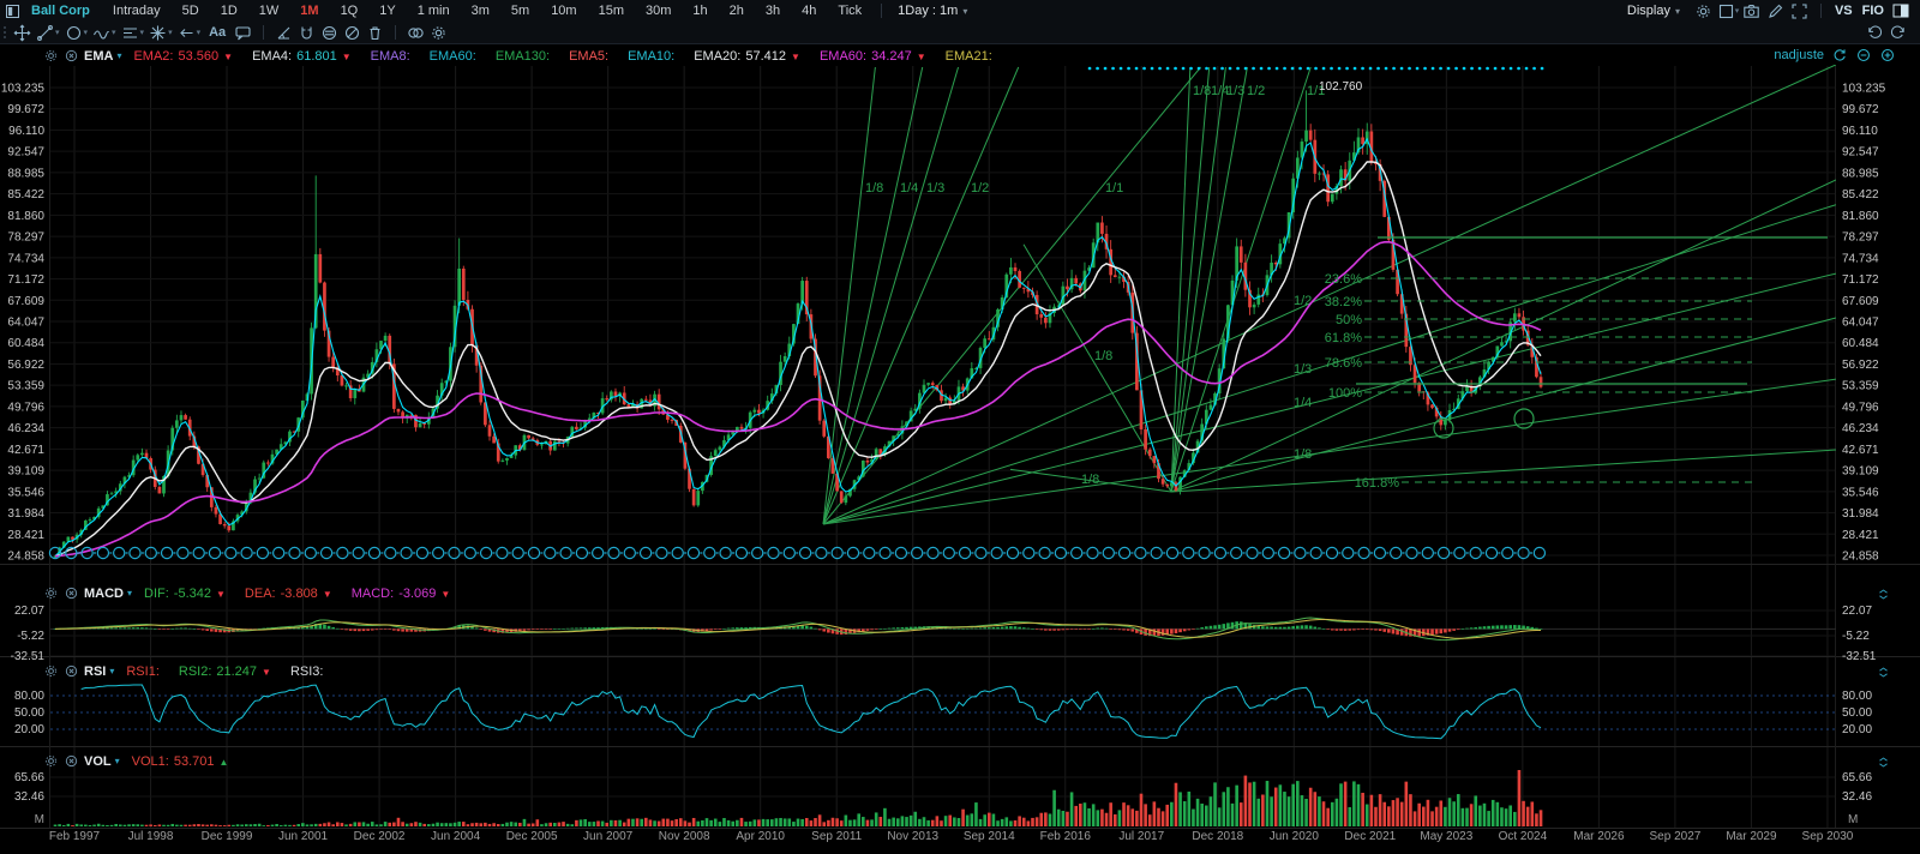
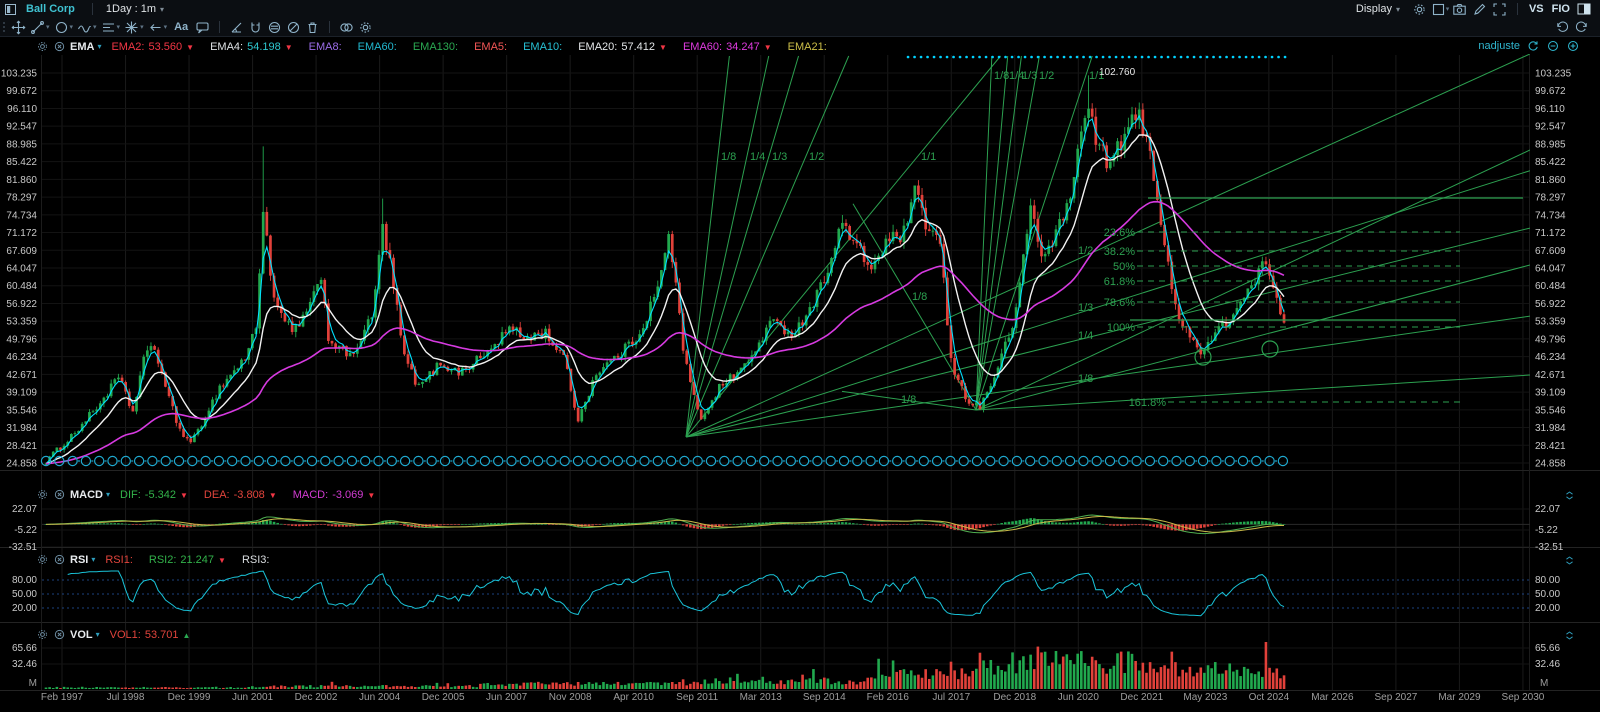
  1/8
  1/4
  1/3
  1/2
  1/1
  1/2
  1/3
  1/4
  1/8
  1/8
  1/4
  1/3
  1/2
  1/1
  1/8
  1/8
  23.6%
  38.2%
  50%
  61.8%
  78.6%
  100%
  161.8%
  102.760
  103.235
  103.235
  99.672
  99.672
  96.110
  96.110
  92.547
  92.547
  88.985
  88.985
  85.422
  85.422
  81.860
  81.860
  78.297
  78.297
  74.734
  74.734
  71.172
  71.172
  67.609
  67.609
  64.047
  64.047
  60.484
  60.484
  56.922
  56.922
  53.359
  53.359
  49.796
  49.796
  46.234
  46.234
  42.671
  42.671
  39.109
  39.109
  35.546
  35.546
  31.984
  31.984
  28.421
  28.421
  24.858
  24.858
  22.07
  22.07
  -5.22
  -5.22
  -32.51
  -32.51
  80.00
  80.00
  50.00
  50.00
  20.00
  20.00
  65.66
  65.66
  32.46
  32.46
  M
  M
  Feb 1997
  Jul 1998
  Dec 1999
  Jun 2001
  Dec 2002
  Jun 2004
  Dec 2005
  Jun 2007
  Nov 2008
  Apr 2010
  Sep 2011
- Nov 2013
+ Mar 2013
  Sep 2014
  Feb 2016
  Jul 2017
  Dec 2018
  Jun 2020
  Dec 2021
  May 2023
  Oct 2024
  Mar 2026
  Sep 2027
  Mar 2029
  Sep 2030
  Ball Corp
- Intraday
- 5D
- 1D
- 1W
- 1M
- 1Q
- 1Y
- 1 min
- 3m
- 5m
- 10m
- 15m
- 30m
- 1h
- 2h
- 3h
- 4h
- Tick
  1Day : 1m
  ▾
  Display
  ▾
  VS
  FIO
  Aa
  EMA
  ▾
  EMA2: 53.560 ▼
- EMA4: 61.801 ▼
+ EMA4: 54.198 ▼
  EMA8:
  EMA60:
  EMA130:
  EMA5:
  EMA10:
  EMA20: 57.412 ▼
  EMA60: 34.247 ▼
  EMA21:
  MACD
  ▾
  DIF: -5.342 ▼
  DEA: -3.808 ▼
  MACD: -3.069 ▼
  RSI
  ▾
  RSI1:
  RSI2: 21.247 ▼
  RSI3:
  VOL
  ▾
  VOL1: 53.701 ▲
  nadjuste
